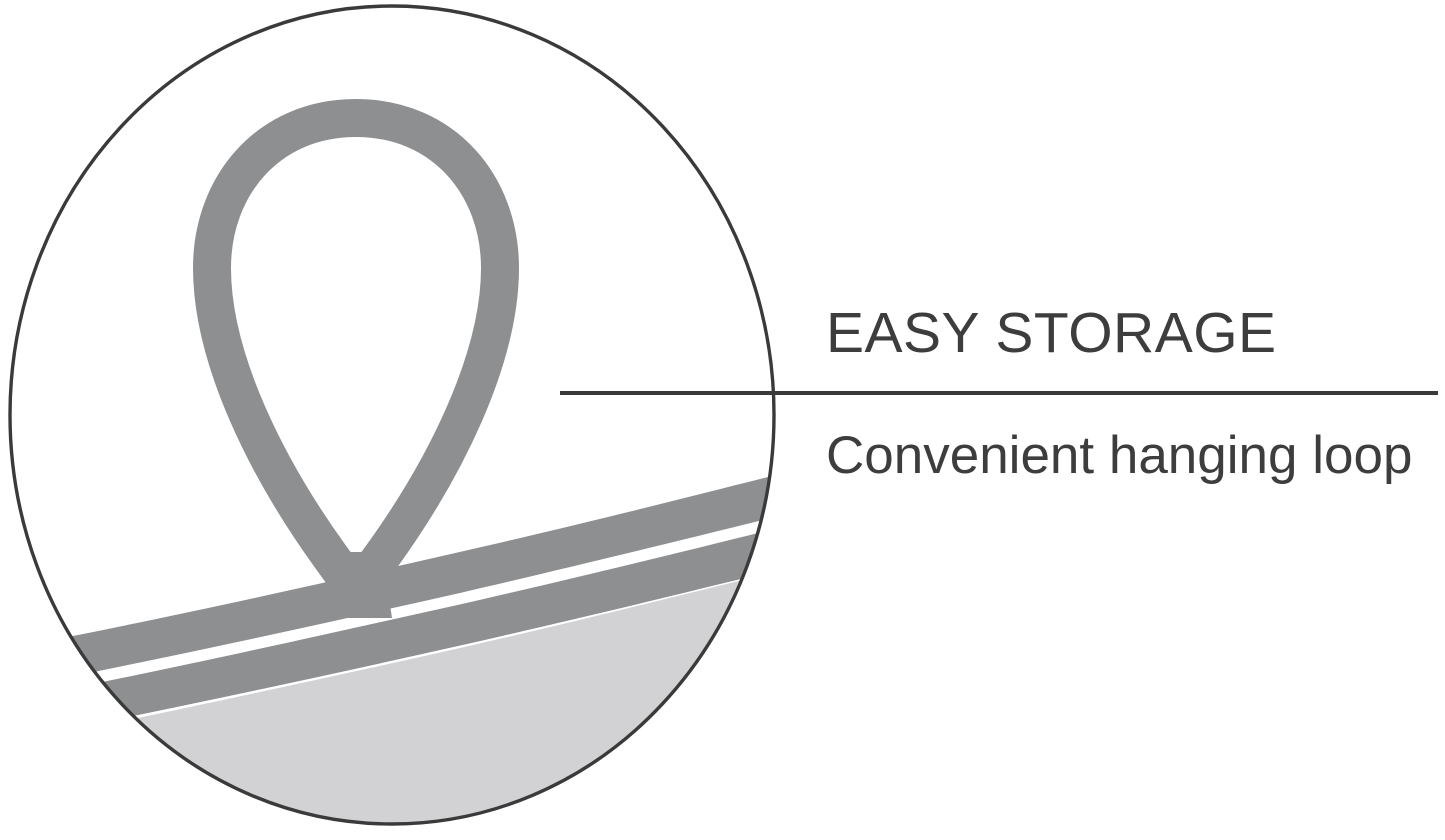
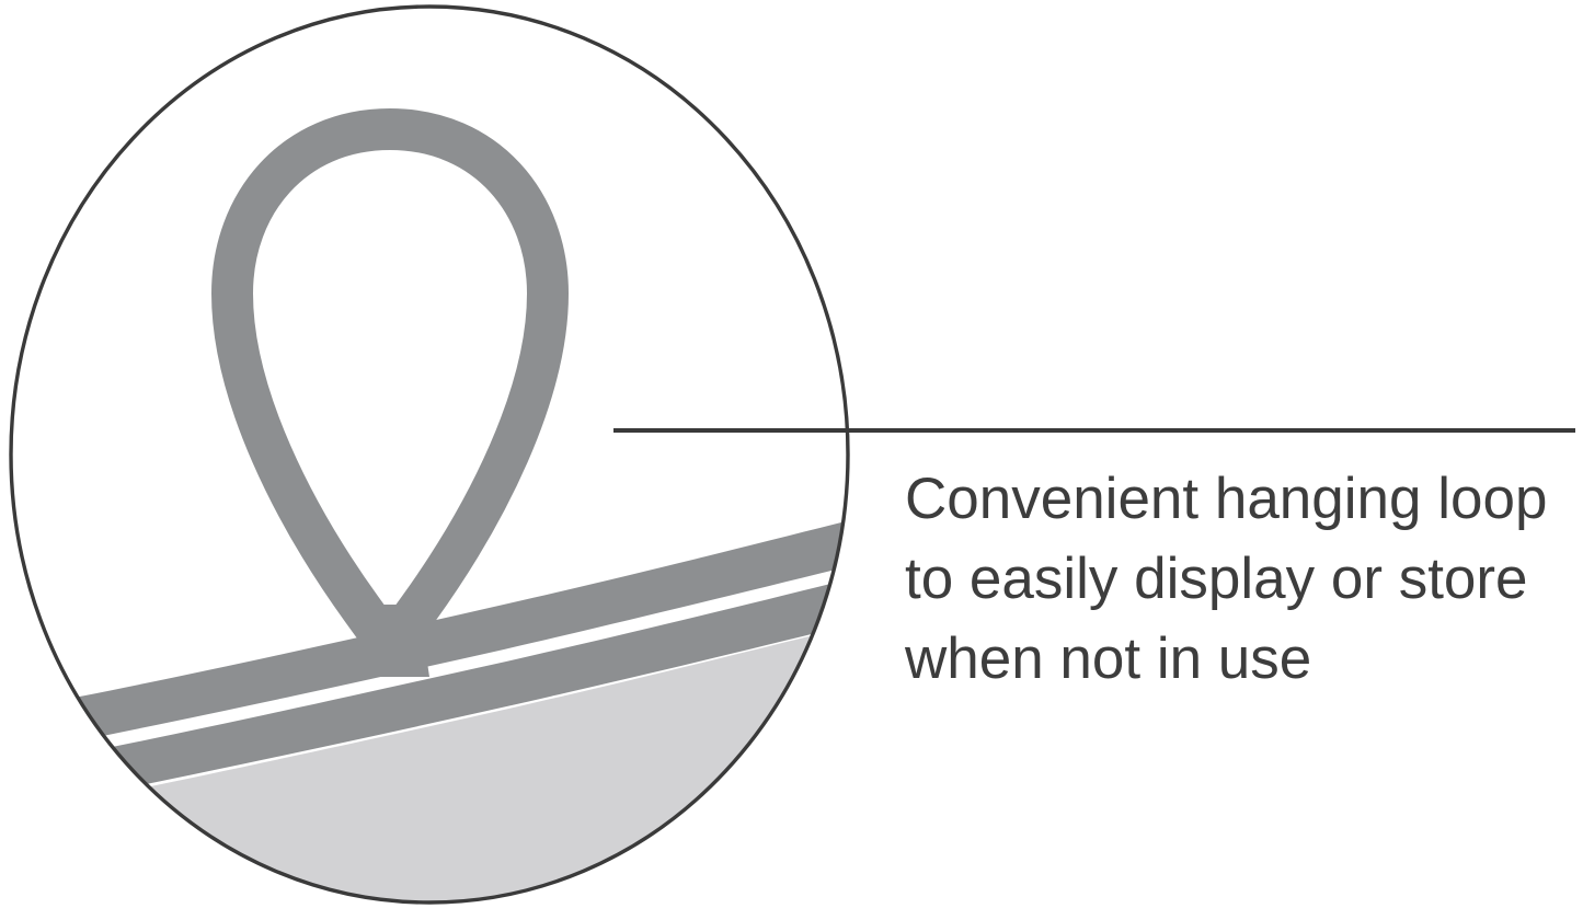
- EASY STORAGE
  Convenient hanging loop
+ to easily display or store
+ when not in use
